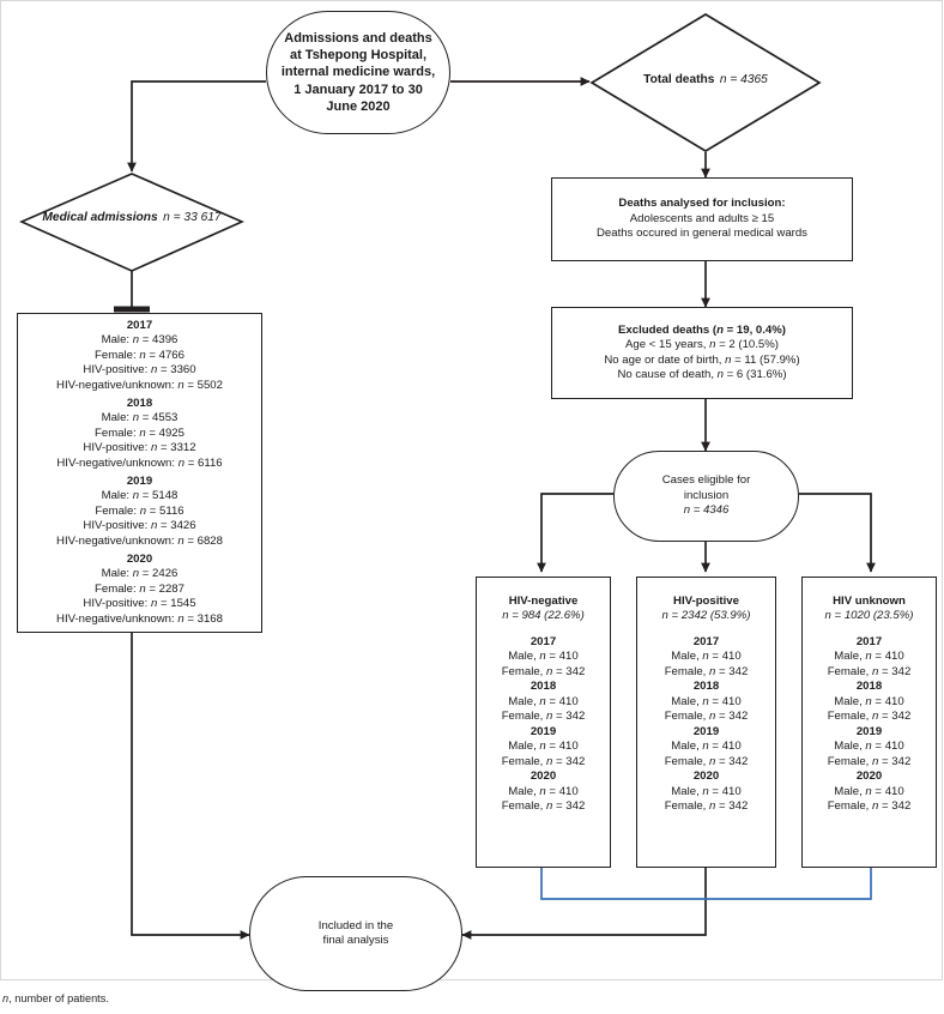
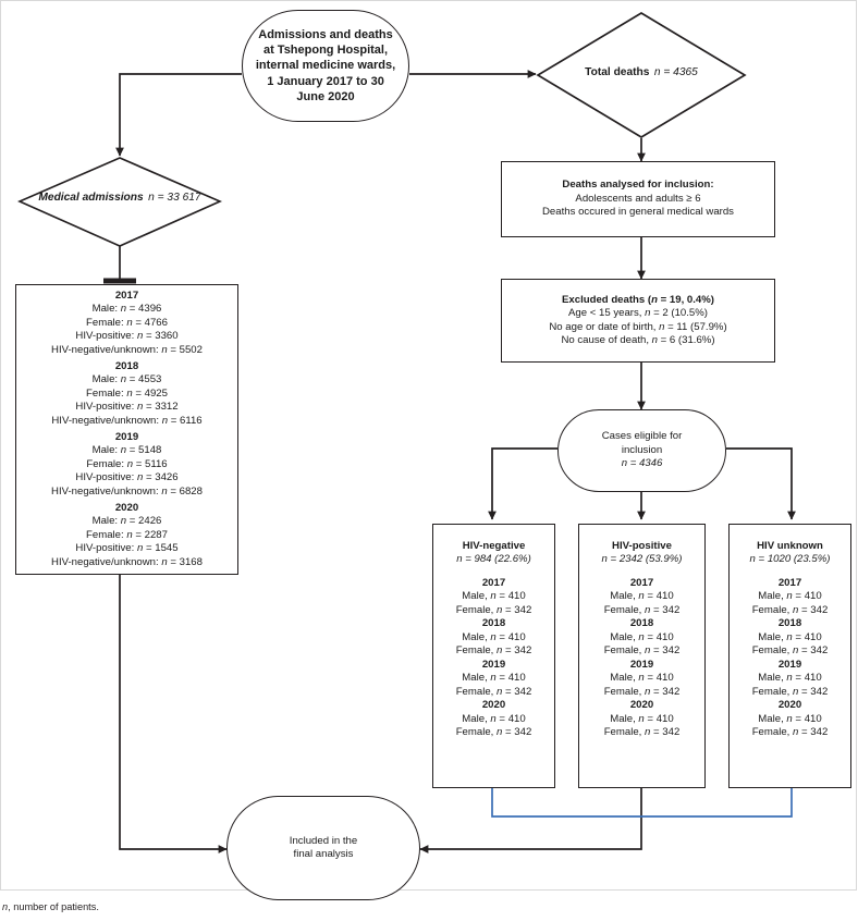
  Admissions and deaths
  at Tshepong Hospital,
  internal medicine wards,
  1 January 2017 to 30
  June 2020
  Total deaths n = 4365
  Medical admissions n = 33 617
  2017
  Male: n = 4396
  Female: n = 4766
  HIV-positive: n = 3360
  HIV-negative/unknown: n = 5502
  2018
  Male: n = 4553
  Female: n = 4925
  HIV-positive: n = 3312
  HIV-negative/unknown: n = 6116
  2019
  Male: n = 5148
  Female: n = 5116
  HIV-positive: n = 3426
  HIV-negative/unknown: n = 6828
  2020
  Male: n = 2426
  Female: n = 2287
  HIV-positive: n = 1545
  HIV-negative/unknown: n = 3168
  Deaths analysed for inclusion:
- Adolescents and adults ≥ 15
+ Adolescents and adults ≥ 6
  Deaths occured in general medical wards
  Excluded deaths (n = 19, 0.4%)
  Age < 15 years, n = 2 (10.5%)
  No age or date of birth, n = 11 (57.9%)
  No cause of death, n = 6 (31.6%)
  Cases eligible for
  inclusion
  n = 4346
  HIV-negative
  n = 984 (22.6%)
  2017
  Male, n = 410
  Female, n = 342
  2018
  Male, n = 410
  Female, n = 342
  2019
  Male, n = 410
  Female, n = 342
  2020
  Male, n = 410
  Female, n = 342
  HIV-positive
  n = 2342 (53.9%)
  2017
  Male, n = 410
  Female, n = 342
  2018
  Male, n = 410
  Female, n = 342
  2019
  Male, n = 410
  Female, n = 342
  2020
  Male, n = 410
  Female, n = 342
  HIV unknown
  n = 1020 (23.5%)
  2017
  Male, n = 410
  Female, n = 342
  2018
  Male, n = 410
  Female, n = 342
  2019
  Male, n = 410
  Female, n = 342
  2020
  Male, n = 410
  Female, n = 342
  Included in the
  final analysis
  n, number of patients.
